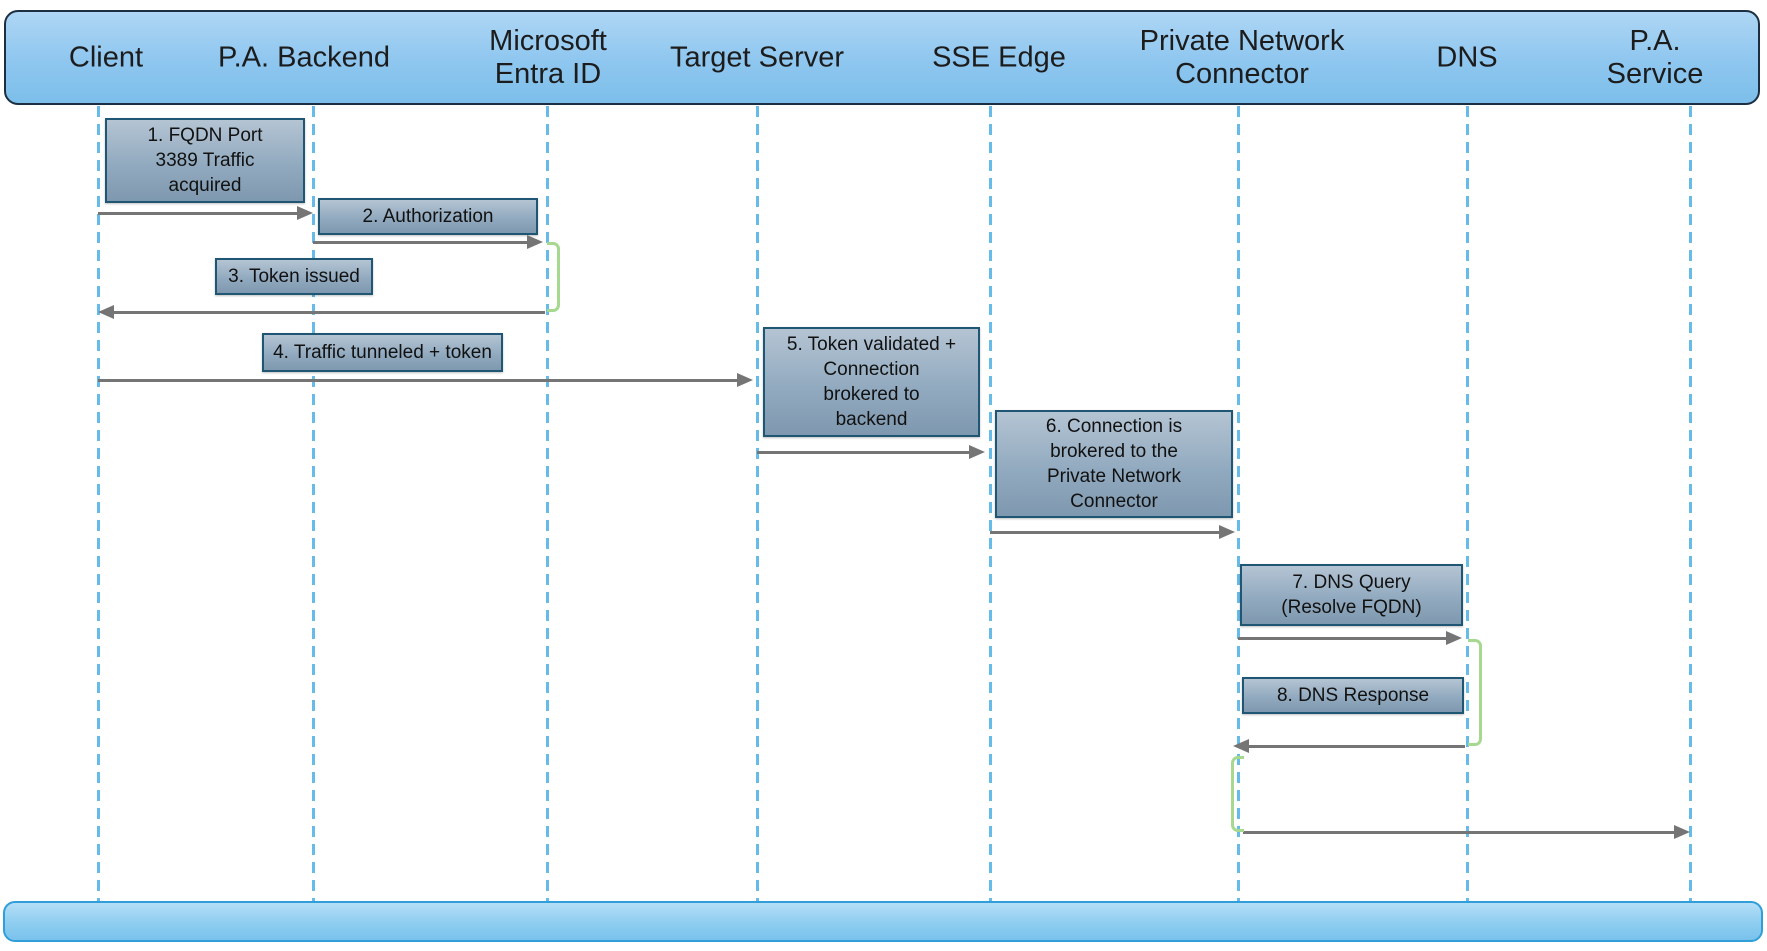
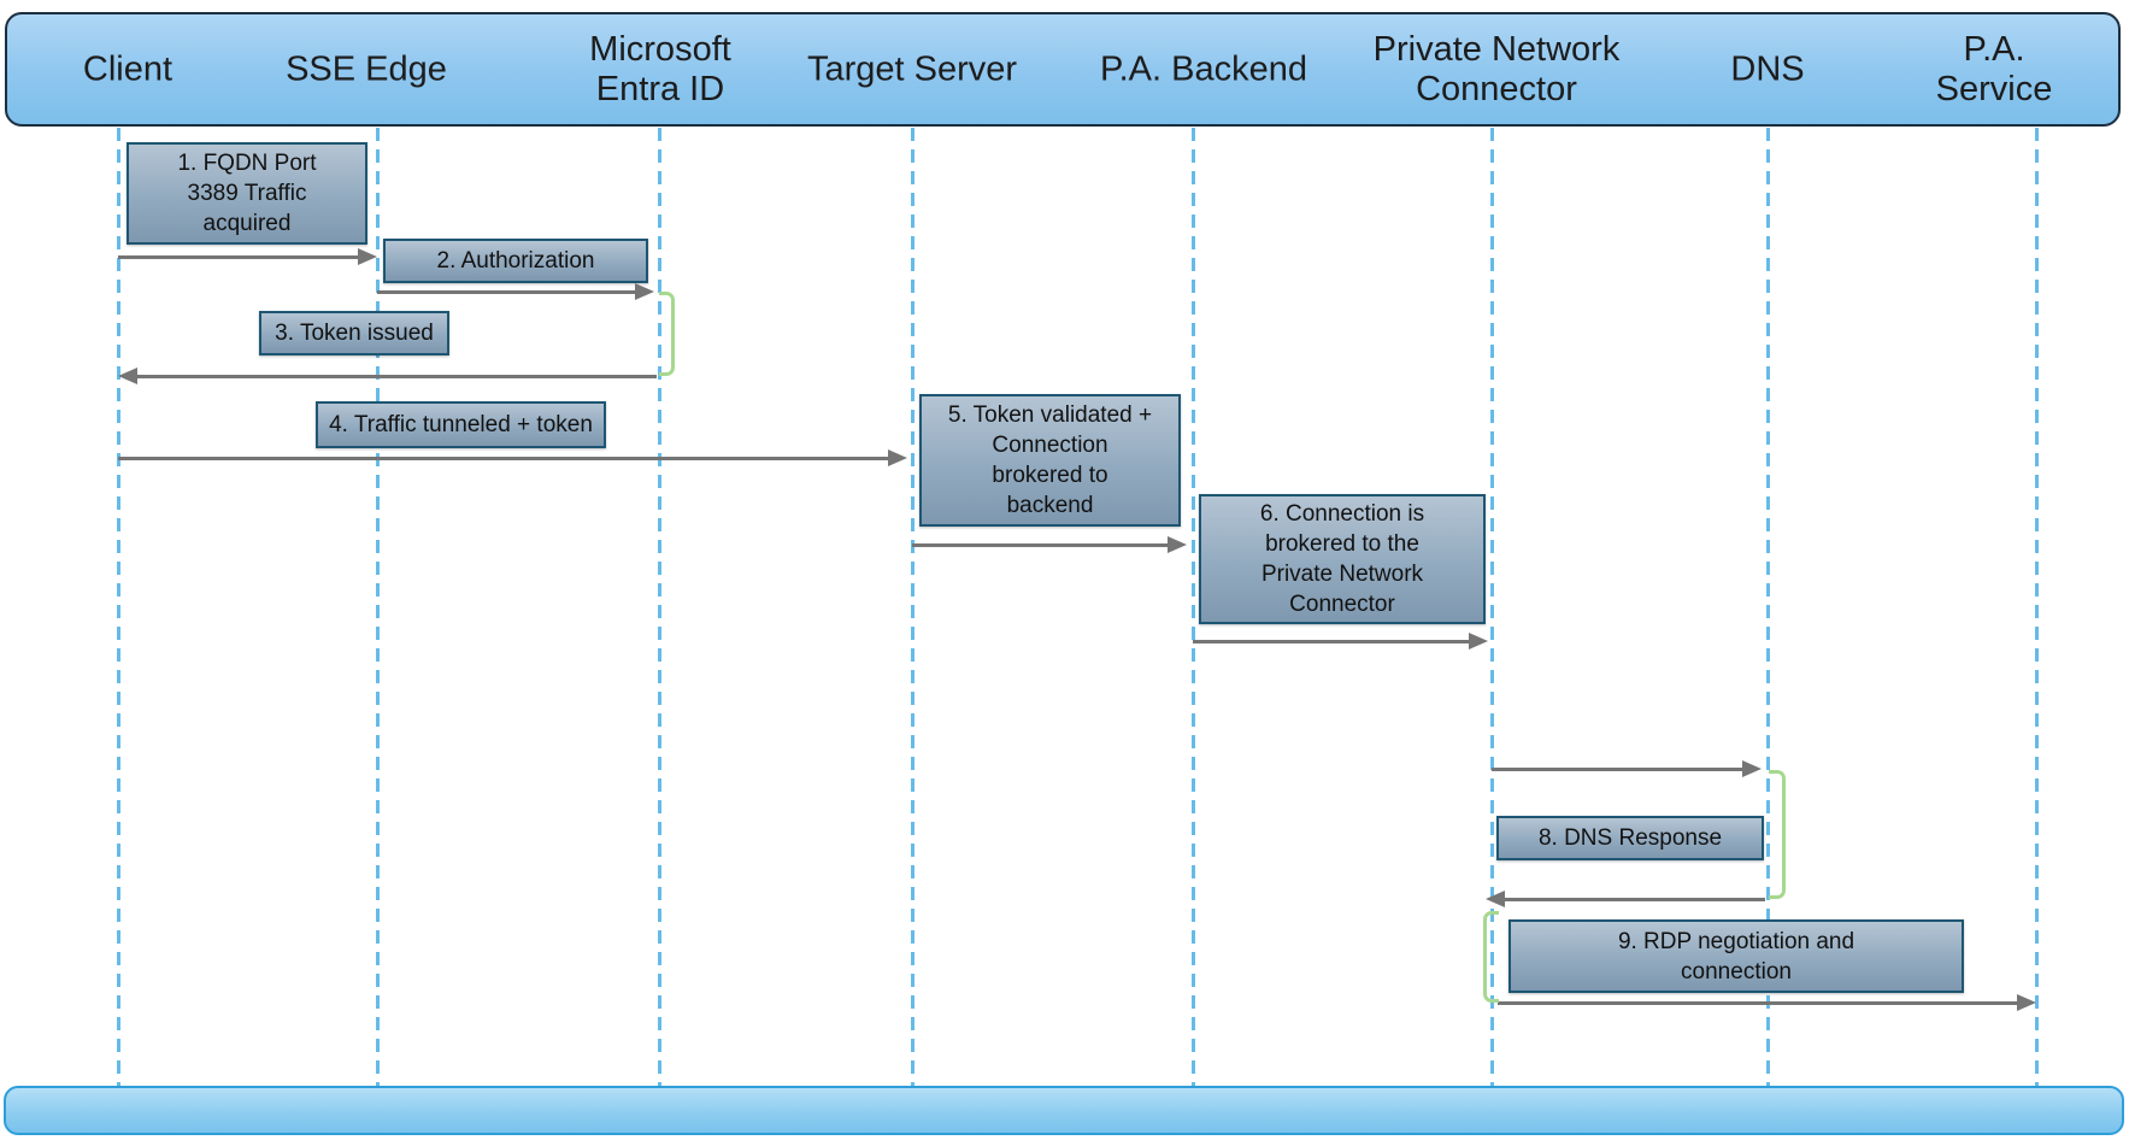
  Client
- P.A. Backend
+ SSE Edge
  Microsoft
  Entra ID
  Target Server
- SSE Edge
+ P.A. Backend
  Private Network
  Connector
  DNS
  P.A. Service
  1. FQDN Port
  3389 Traffic
  acquired
  2. Authorization
  3. Token issued
  4. Traffic tunneled + token
  5. Token validated +
  Connection
  brokered to
  backend
  6. Connection is
  brokered to the
  Private Network
  Connector
- 7. DNS Query
- (Resolve FQDN)
  8. DNS Response
+ 9. RDP negotiation and
+ connection
